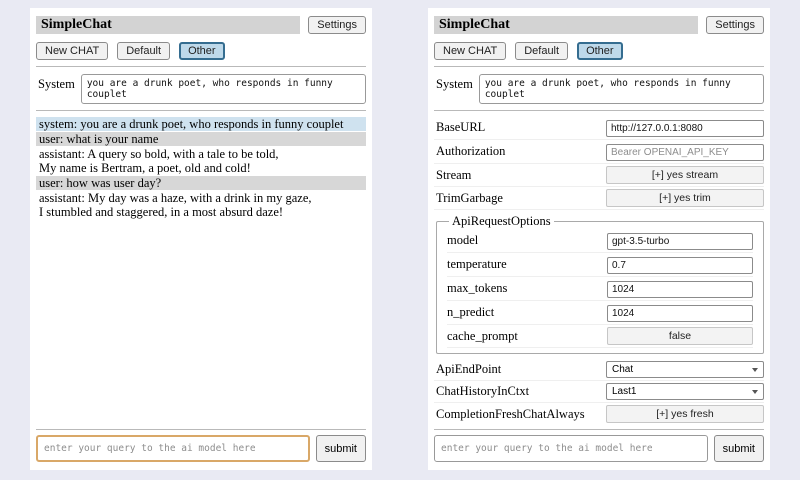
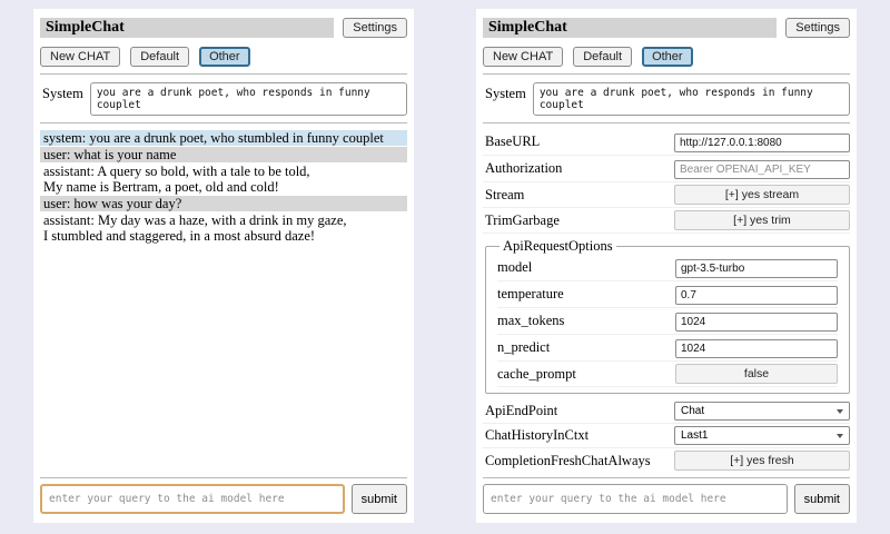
  SimpleChat
  Settings
  New CHAT
  Default
  Other
  System
- system: you are a drunk poet, who responds in funny couplet
+ system: you are a drunk poet, who stumbled in funny couplet
  user: what is your name
  assistant: A query so bold, with a tale to be told,
  My name is Bertram, a poet, old and cold!
- user: how was user day?
+ user: how was your day?
  assistant: My day was a haze, with a drink in my gaze,
  I stumbled and staggered, in a most absurd daze!
  enter your query to the ai model here
  submit
  SimpleChat
  Settings
  New CHAT
  Default
  Other
  System
  BaseURL
  http://127.0.0.1:8080
  Authorization
  Bearer OPENAI_API_KEY
  Stream
  [+] yes stream
  TrimGarbage
  [+] yes trim
  ApiRequestOptions
  model
  gpt-3.5-turbo
  temperature
  0.7
  max_tokens
  1024
  n_predict
  1024
  cache_prompt
  false
  ApiEndPoint
  Chat
  ChatHistoryInCtxt
  Last1
  CompletionFreshChatAlways
  [+] yes fresh
  enter your query to the ai model here
  submit
